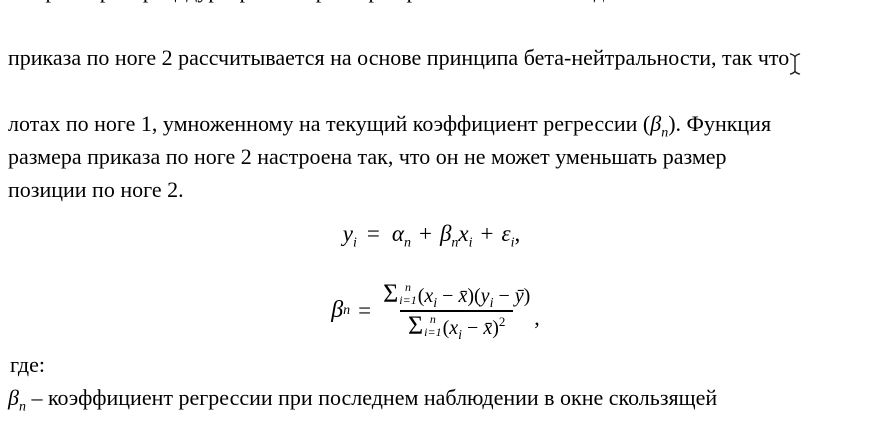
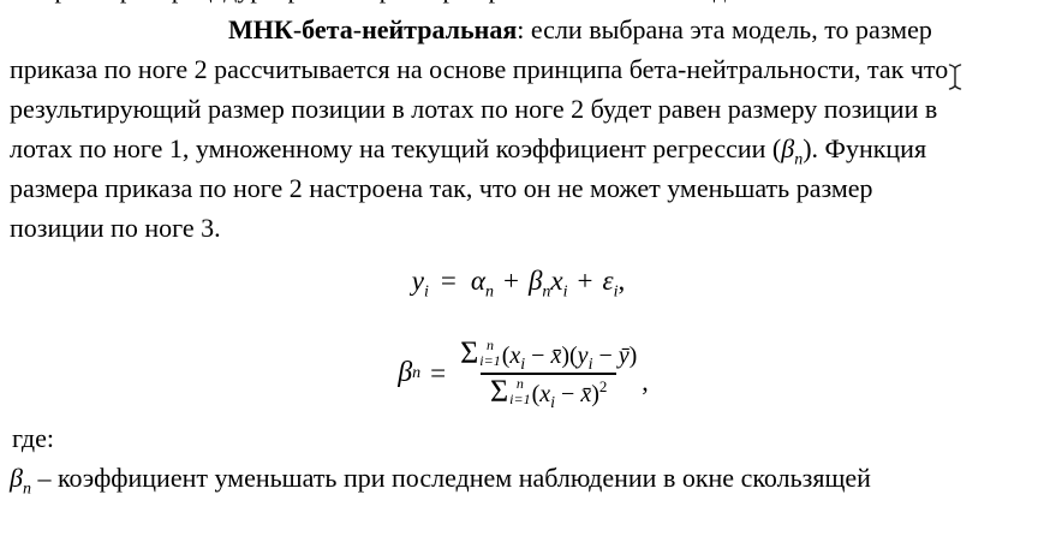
+ МНК-бета-нейтральная: если выбрана эта модель, то размер
  приказа по ноге 2 рассчитывается на основе принципа бета-нейтральности, так что
+ результирующий размер позиции в лотах по ноге 2 будет равен размеру позиции в
  лотах по ноге 1, умноженному на текущий коэффициент регрессии (βn). Функция
  размера приказа по ноге 2 настроена так, что он не может уменьшать размер
- позиции по ноге 2.
+ позиции по ноге 3.
  yi= αn+ βnxi+ εi,
  β
  n
  =
  Σ
  n
  i=1
  (xi − x̄)(yi − ȳ)
  Σ
  n
  i=1
  (xi − x̄)2
  ,
  где:
- βn – коэффициент регрессии при последнем наблюдении в окне скользящей
+ βn – коэффициент уменьшать при последнем наблюдении в окне скользящей
